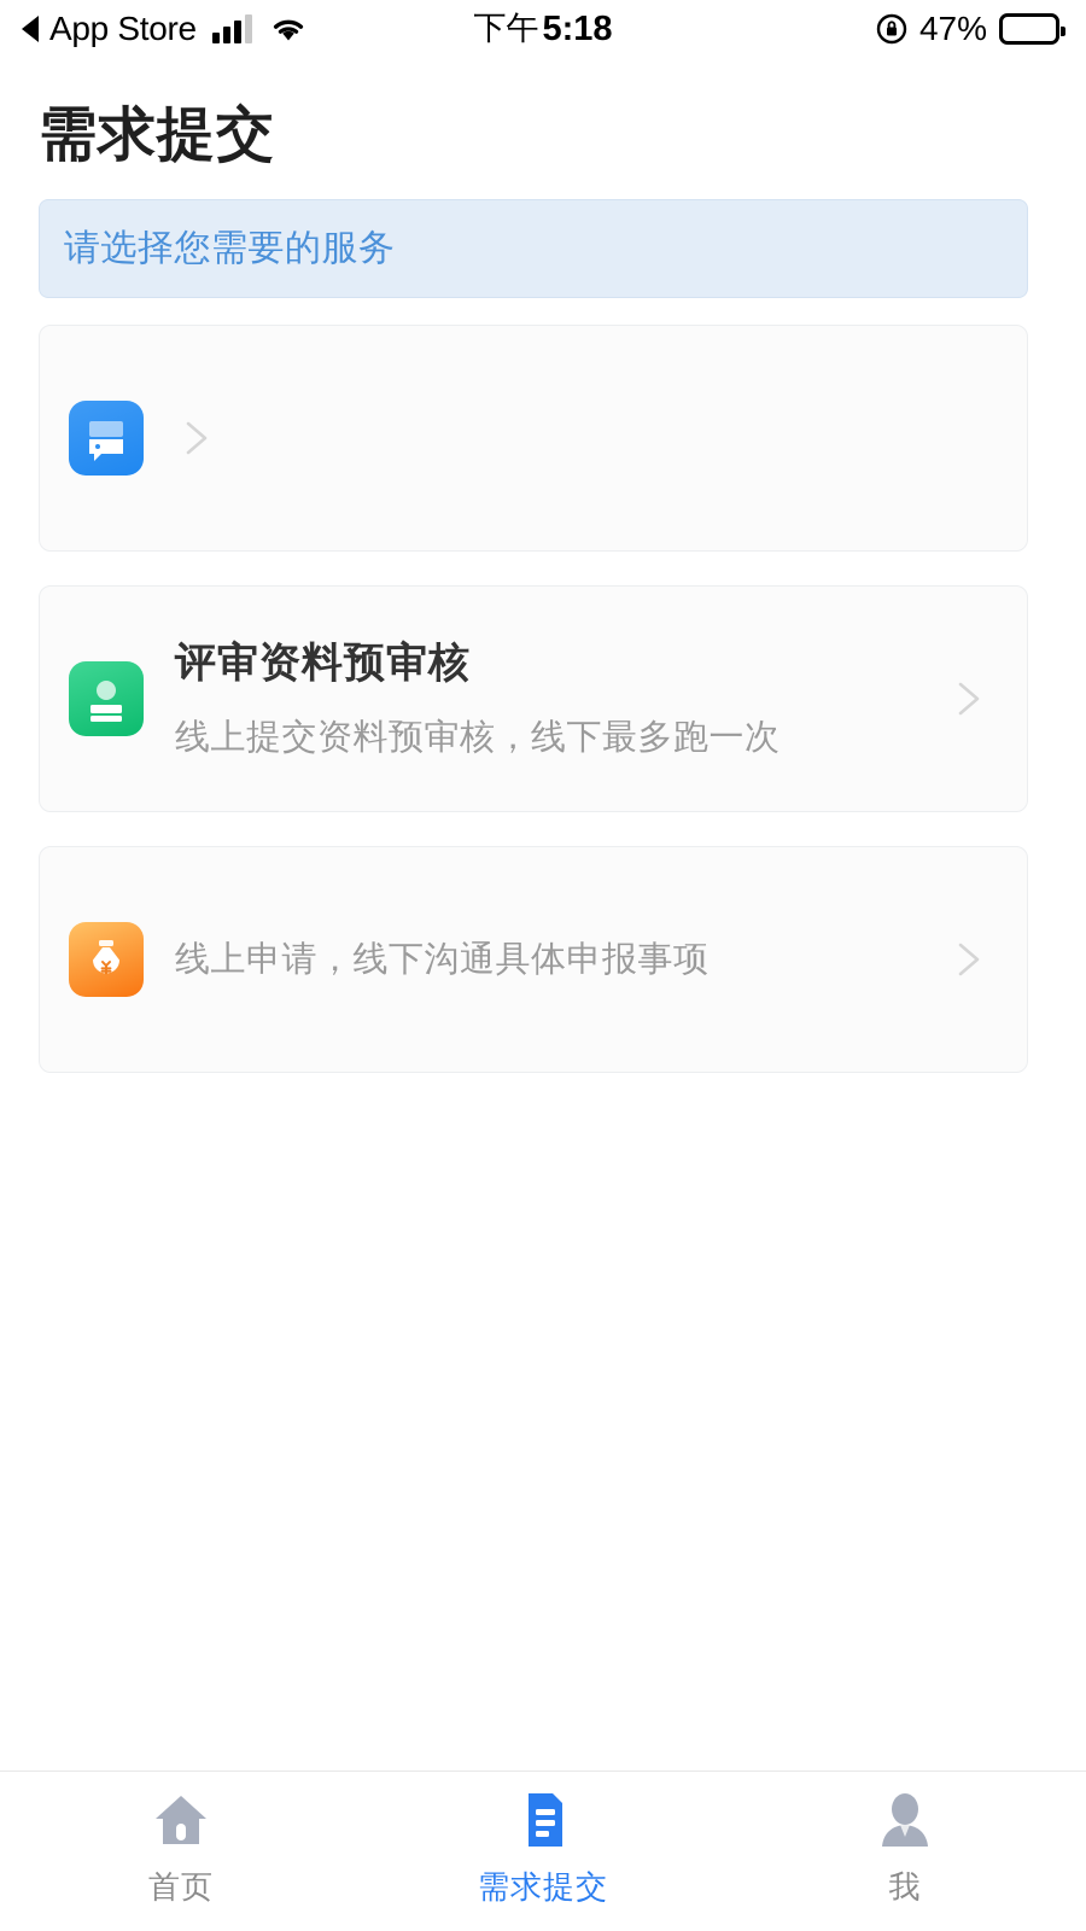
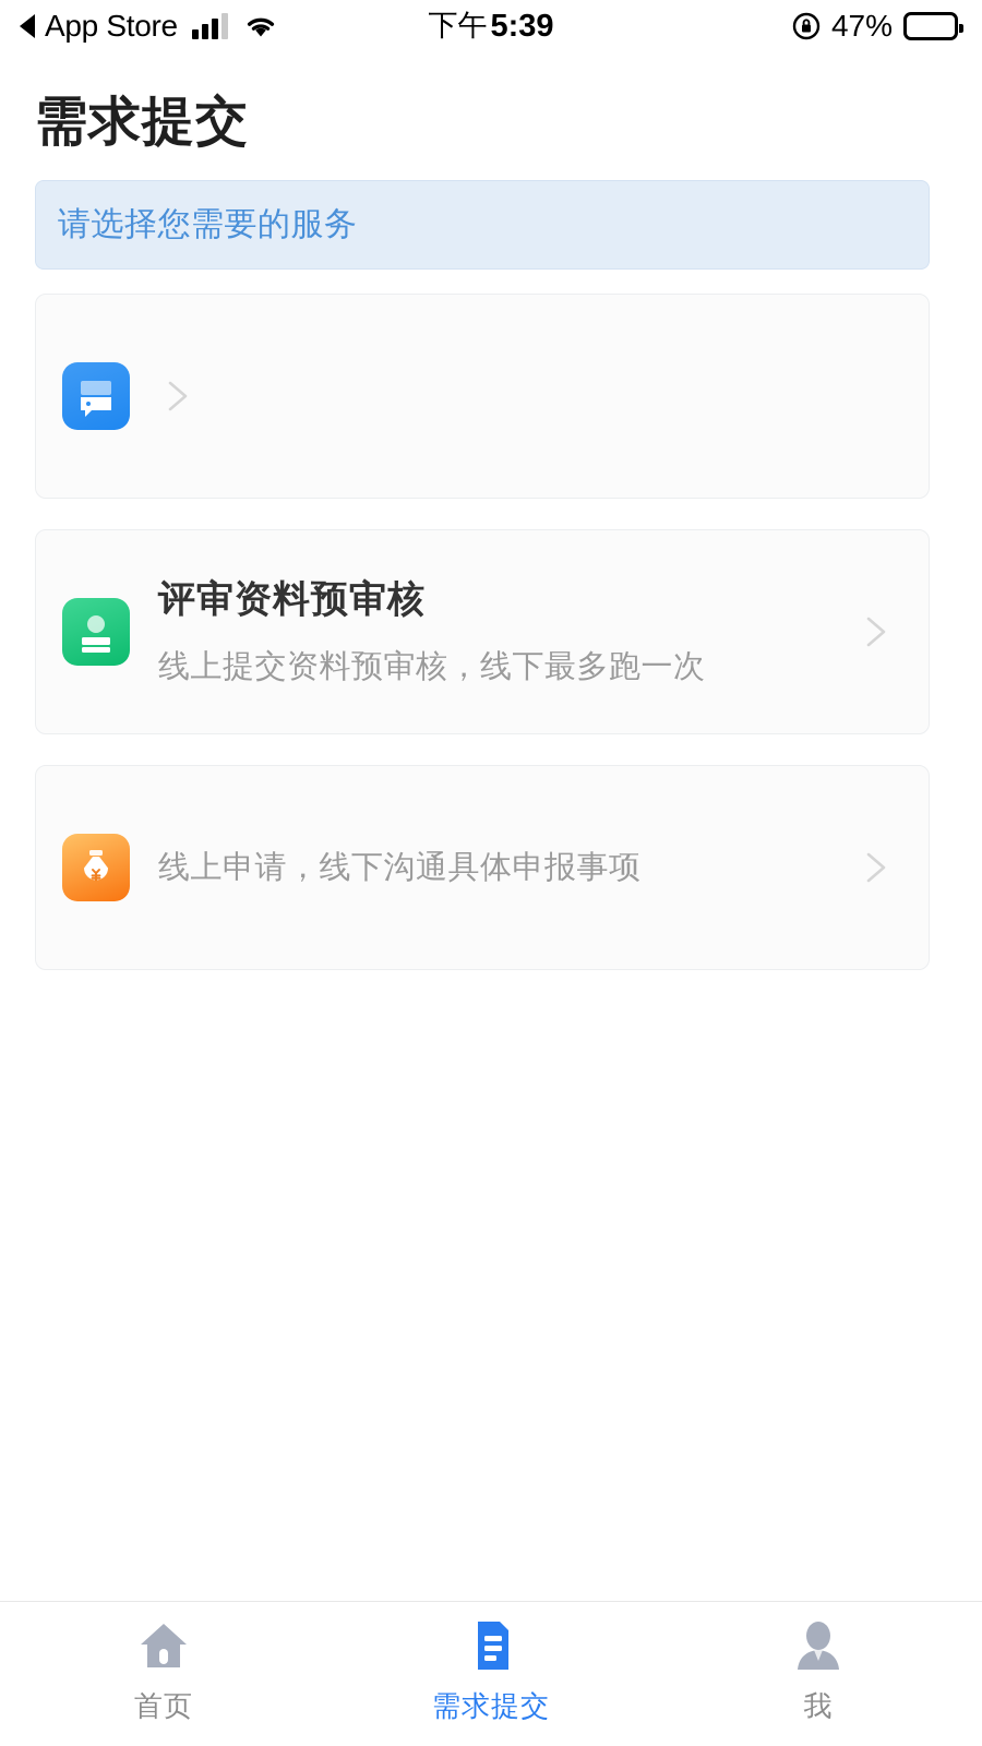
  App Store
  下午
- 5:18
+ 5:39
  47%
  需求提交
  请选择您需要的服务
  评审资料预审核
  线上提交资料预审核，线下最多跑一次
  线上申请，线下沟通具体申报事项
  首页
  需求提交
  我
